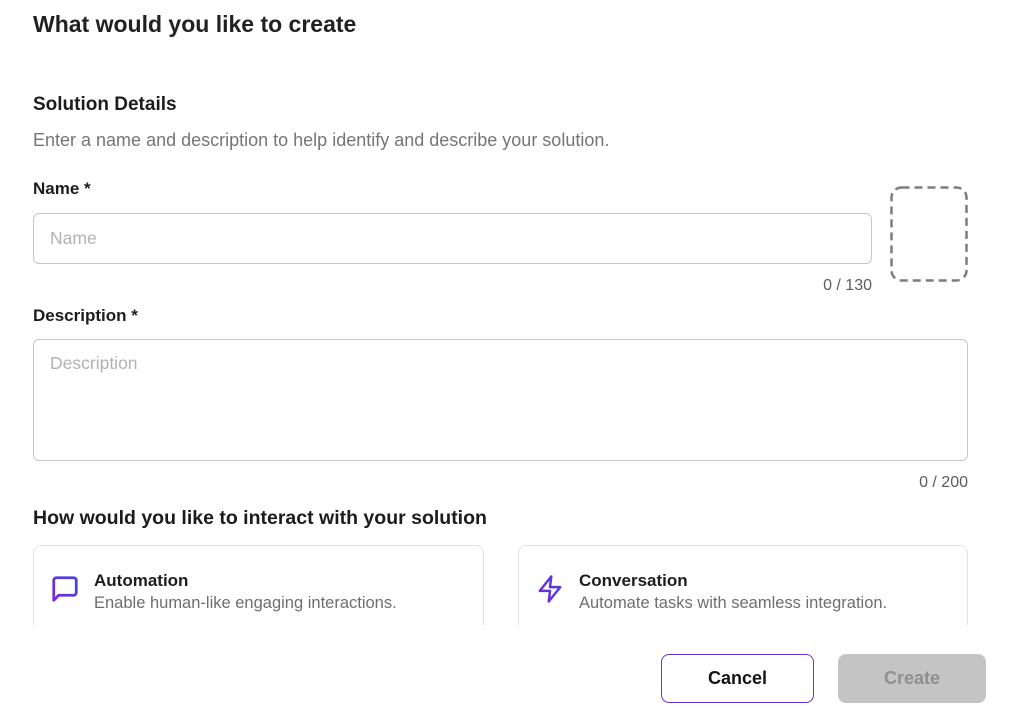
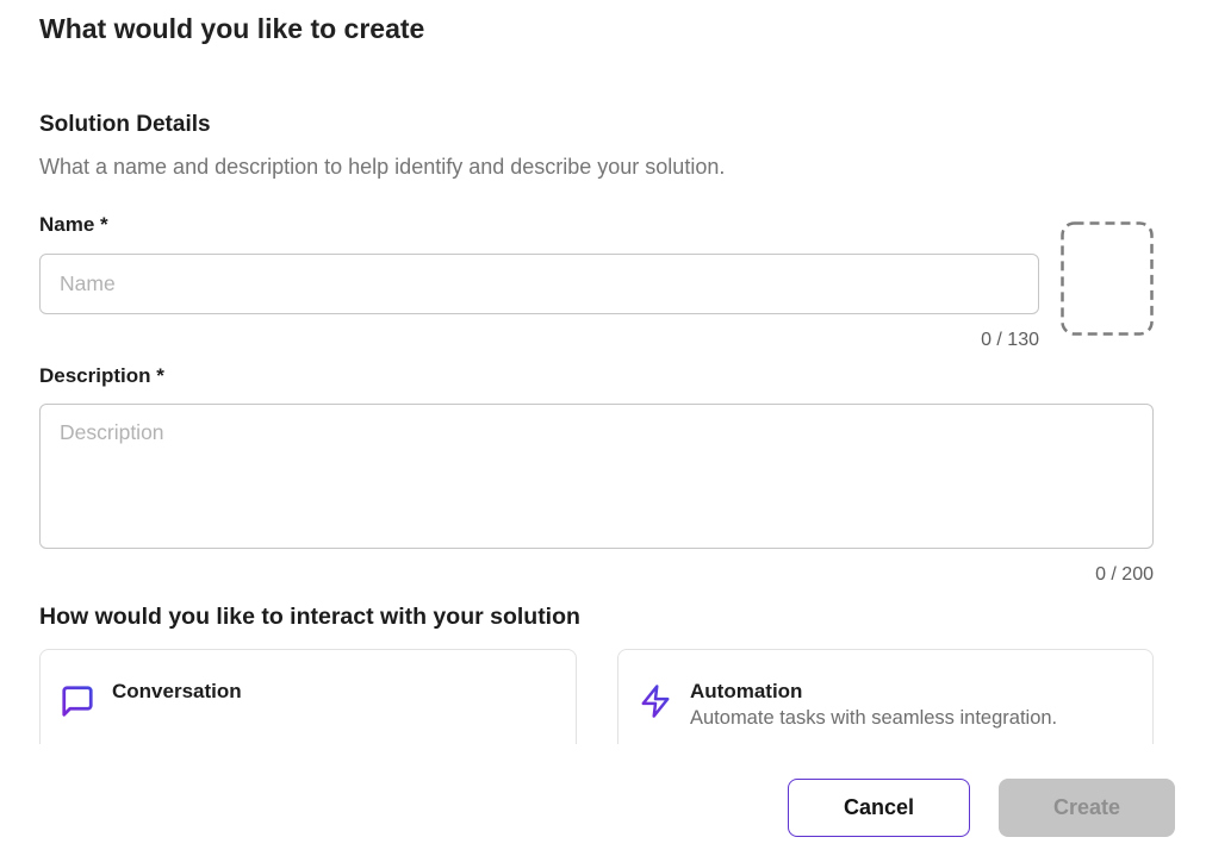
  What would you like to create
  Solution Details
- Enter a name and description to help identify and describe your solution.
+ What a name and description to help identify and describe your solution.
  Name *
  Name
  0 / 130
  Description *
  Description
  0 / 200
  How would you like to interact with your solution
- Automation
+ Conversation
- Enable human-like engaging interactions.
- Conversation
+ Automation
  Automate tasks with seamless integration.
  Cancel
  Create
